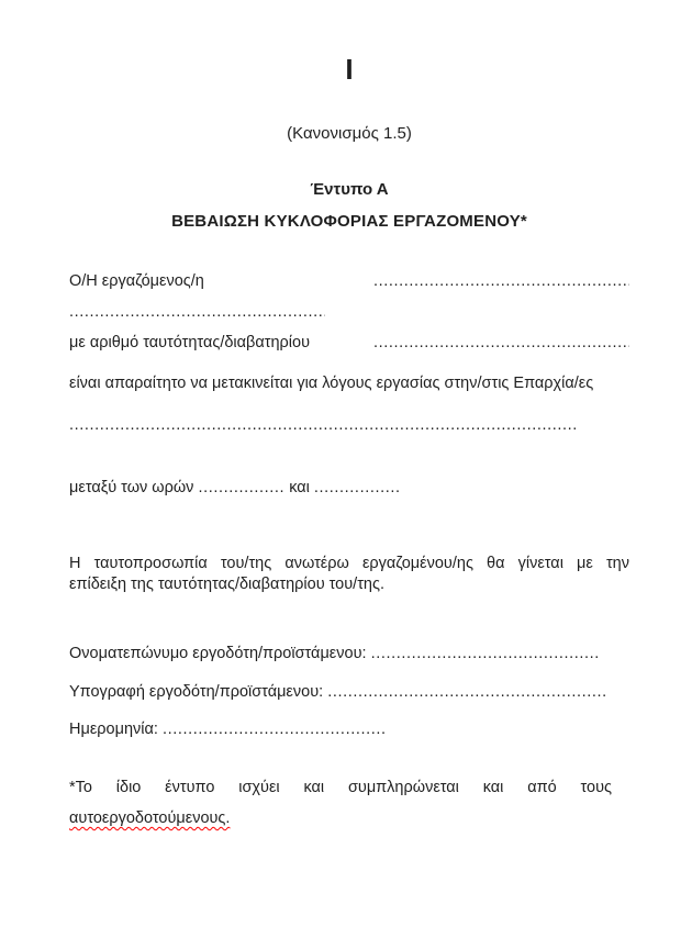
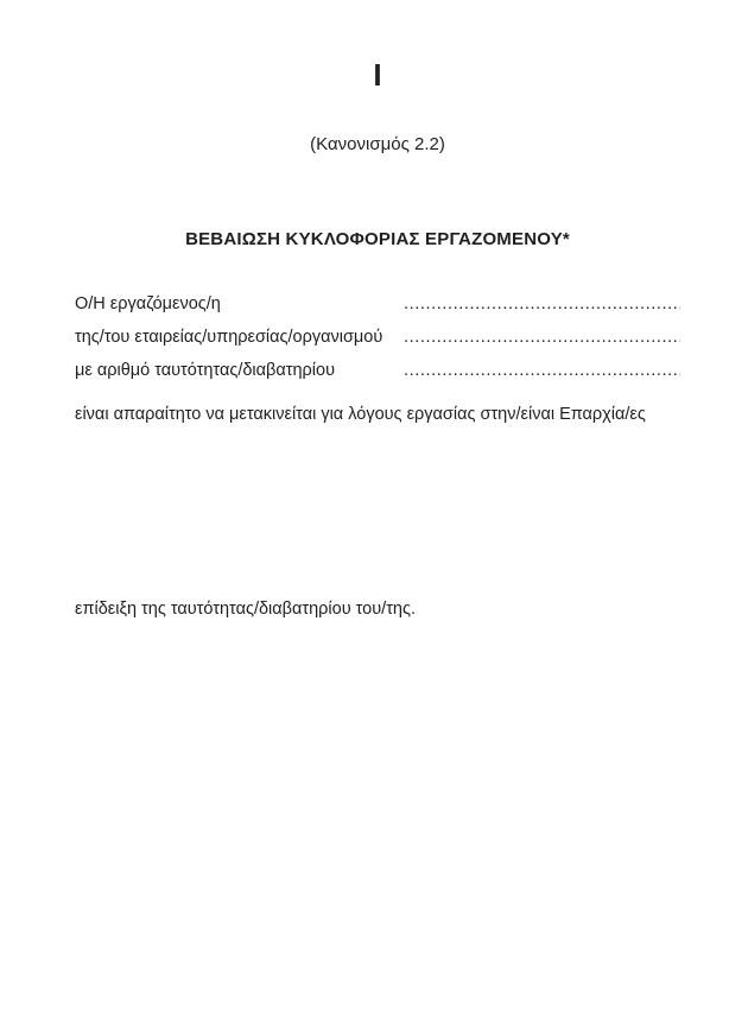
  Ι
- (Κανονισμός 1.5)
+ (Κανονισμός 2.2)
- Έντυπο Α
  ΒΕΒΑΙΩΣΗ ΚΥΚΛΟΦΟΡΙΑΣ ΕΡΓΑΖΟΜΕΝΟΥ*
  Ο/Η εργαζόμενος/η
  ..................................................
+ της/του εταιρείας/υπηρεσίας/οργανισμού
  ..................................................
  με αριθμό ταυτότητας/διαβατηρίου
  ..................................................
- είναι απαραίτητο να μετακινείται για λόγους εργασίας στην/στις Επαρχία/ες
+ είναι απαραίτητο να μετακινείται για λόγους εργασίας στην/είναι Επαρχία/ες
- ....................................................................................................
- μεταξύ των ωρών ................. και .................
- Η ταυτοπροσωπία του/της ανωτέρω εργαζομένου/ης θα γίνεται με την
  επίδειξη της ταυτότητας/διαβατηρίου του/της.
- Ονοματεπώνυμο εργοδότη/προϊστάμενου: .............................................
- Υπογραφή εργοδότη/προϊστάμενου: .......................................................
- Ημερομηνία: ............................................
- *Το ίδιο έντυπο ισχύει και συμπληρώνεται και από τους
- αυτοεργοδοτούμενους.
